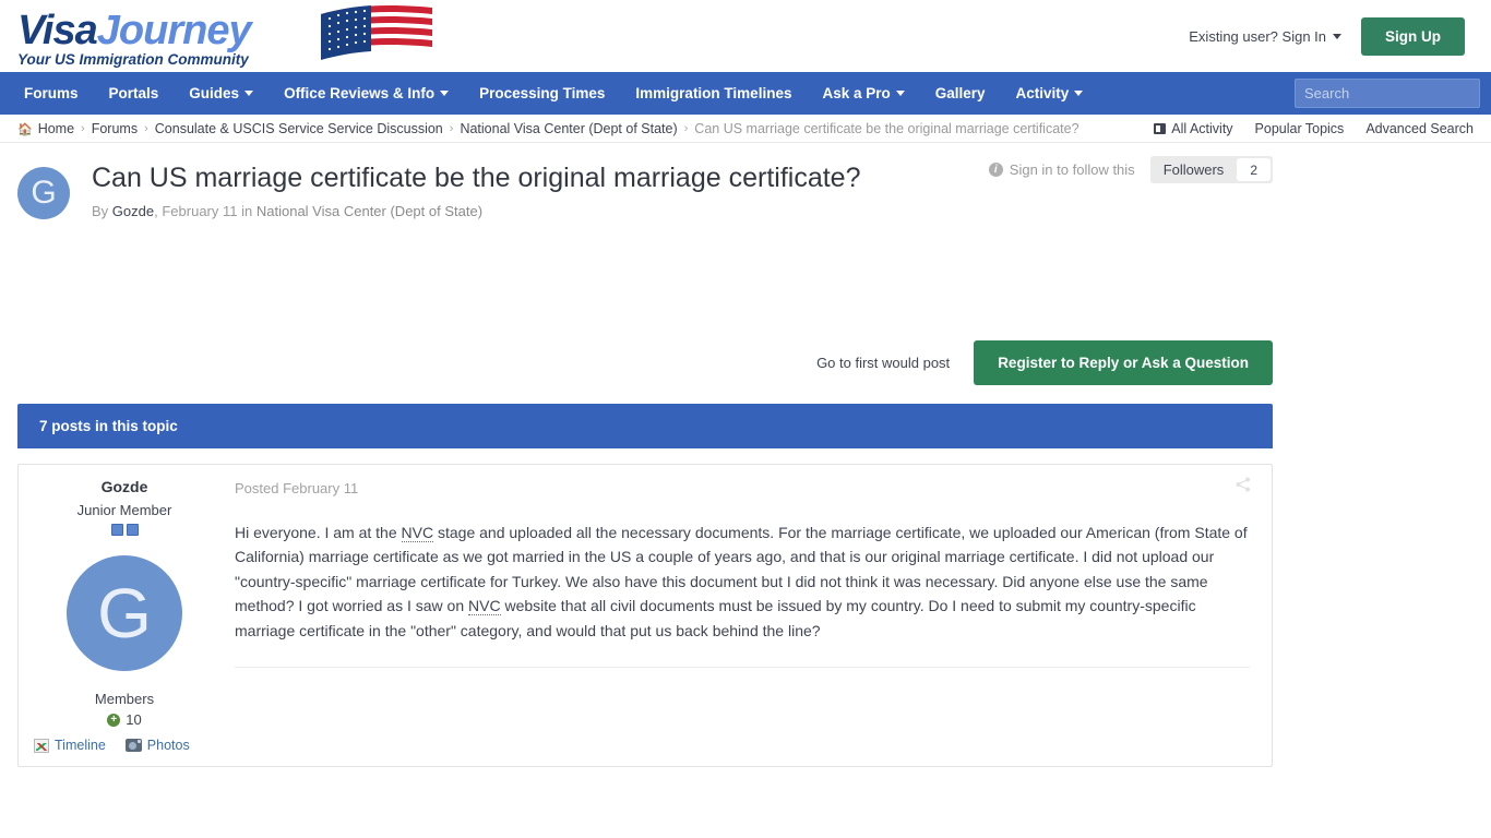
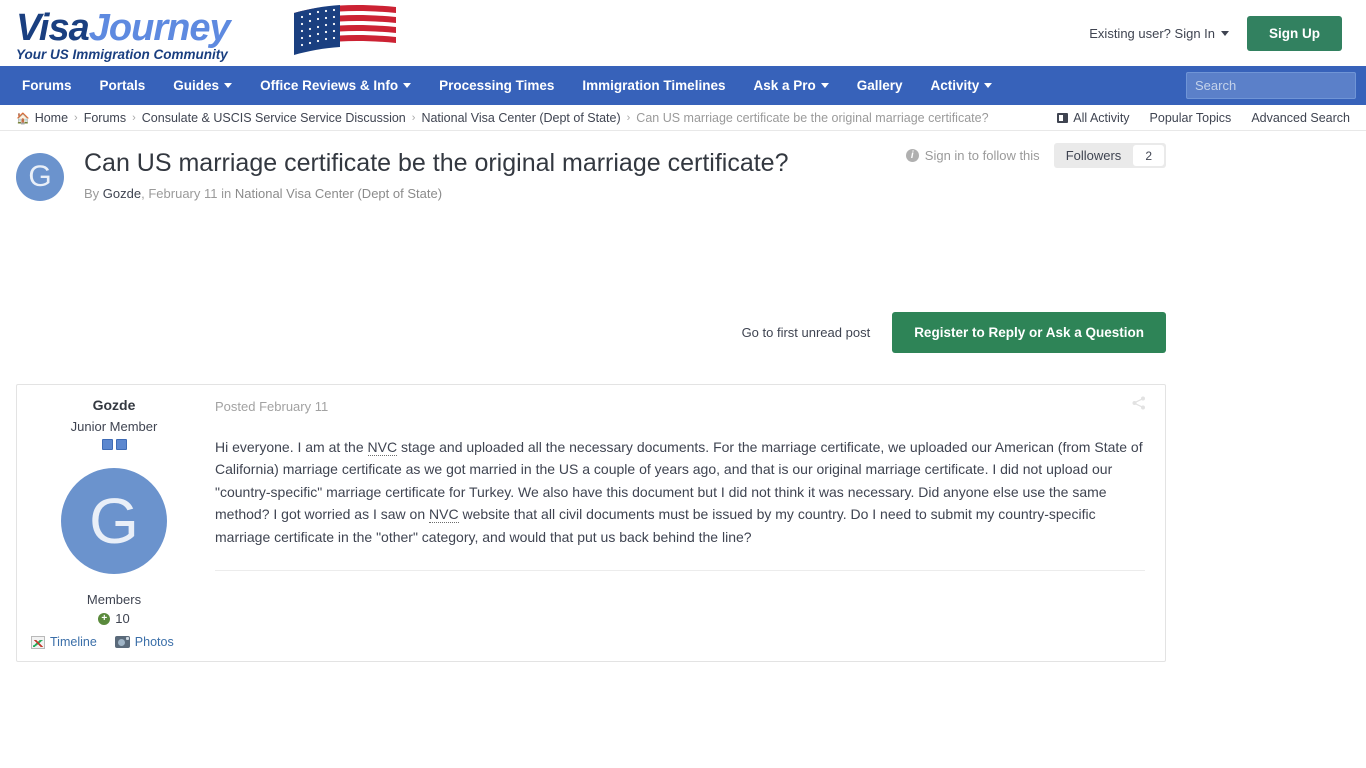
  VisaJourney
  Your US Immigration Community
  Existing user? Sign In
  Sign Up
  Forums
  Portals
  Guides
  Office Reviews & Info
  Processing Times
  Immigration Timelines
  Ask a Pro
  Gallery
  Activity
  Search
  🏠 Home
  ›
  Forums
  ›
  Consulate & USCIS Service Service Discussion
  ›
  National Visa Center (Dept of State)
  ›
  Can US marriage certificate be the original marriage certificate?
  All Activity
  Popular Topics
  Advanced Search
  G
  Can US marriage certificate be the original marriage certificate?
  By Gozde, February 11 in National Visa Center (Dept of State)
  i
  Sign in to follow this
  Followers
  2
- Go to first would post
+ Go to first unread post
  Register to Reply or Ask a Question
- 7 posts in this topic
  Gozde
  Junior Member
  G
  Members
  +
  10
  Timeline
  Photos
  Posted February 11
  Hi everyone. I am at the NVC stage and uploaded all the necessary documents. For the marriage certificate, we uploaded our American (from State of California) marriage certificate as we got married in the US a couple of years ago, and that is our original marriage certificate. I did not upload our "country-specific" marriage certificate for Turkey. We also have this document but I did not think it was necessary. Did anyone else use the same method? I got worried as I saw on NVC website that all civil documents must be issued by my country. Do I need to submit my country-specific marriage certificate in the "other" category, and would that put us back behind the line?
